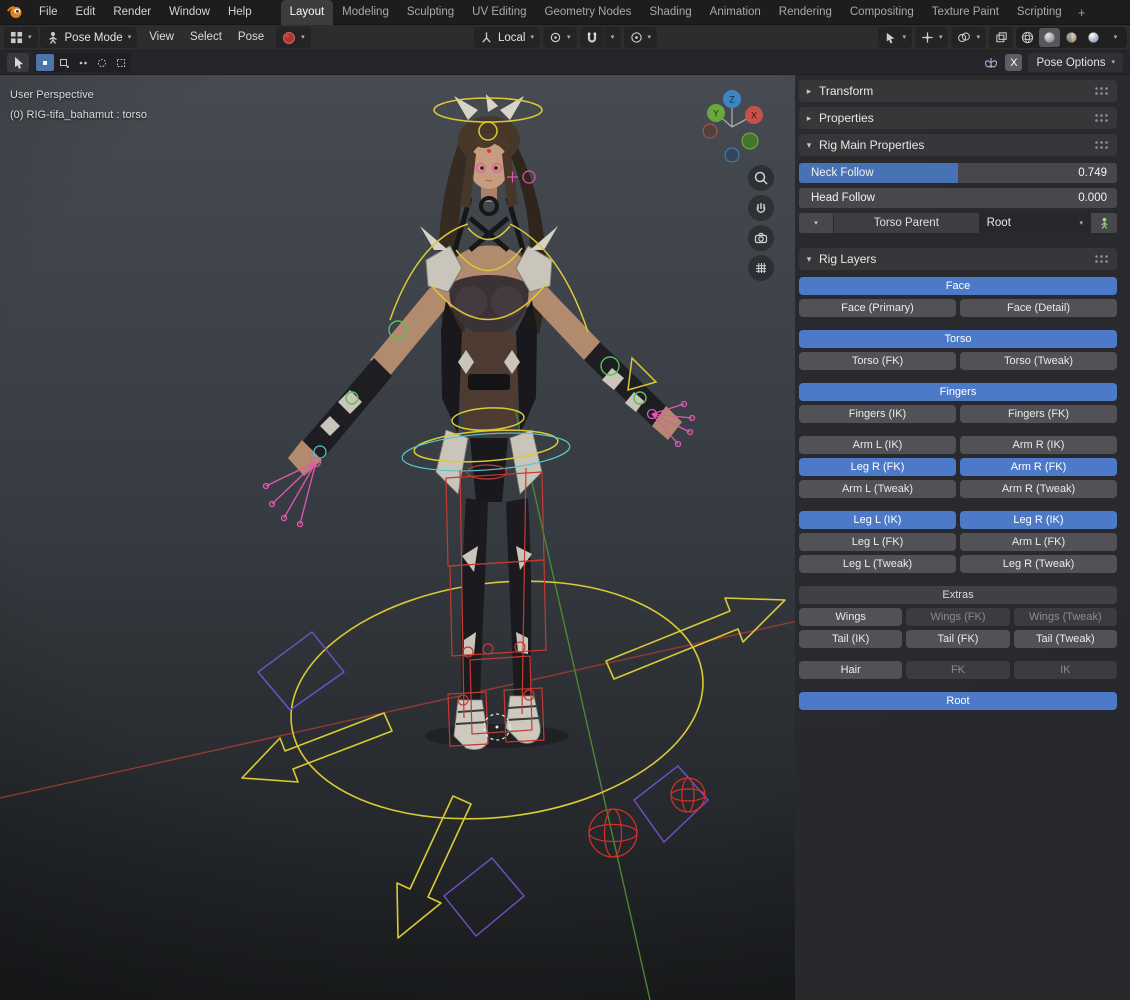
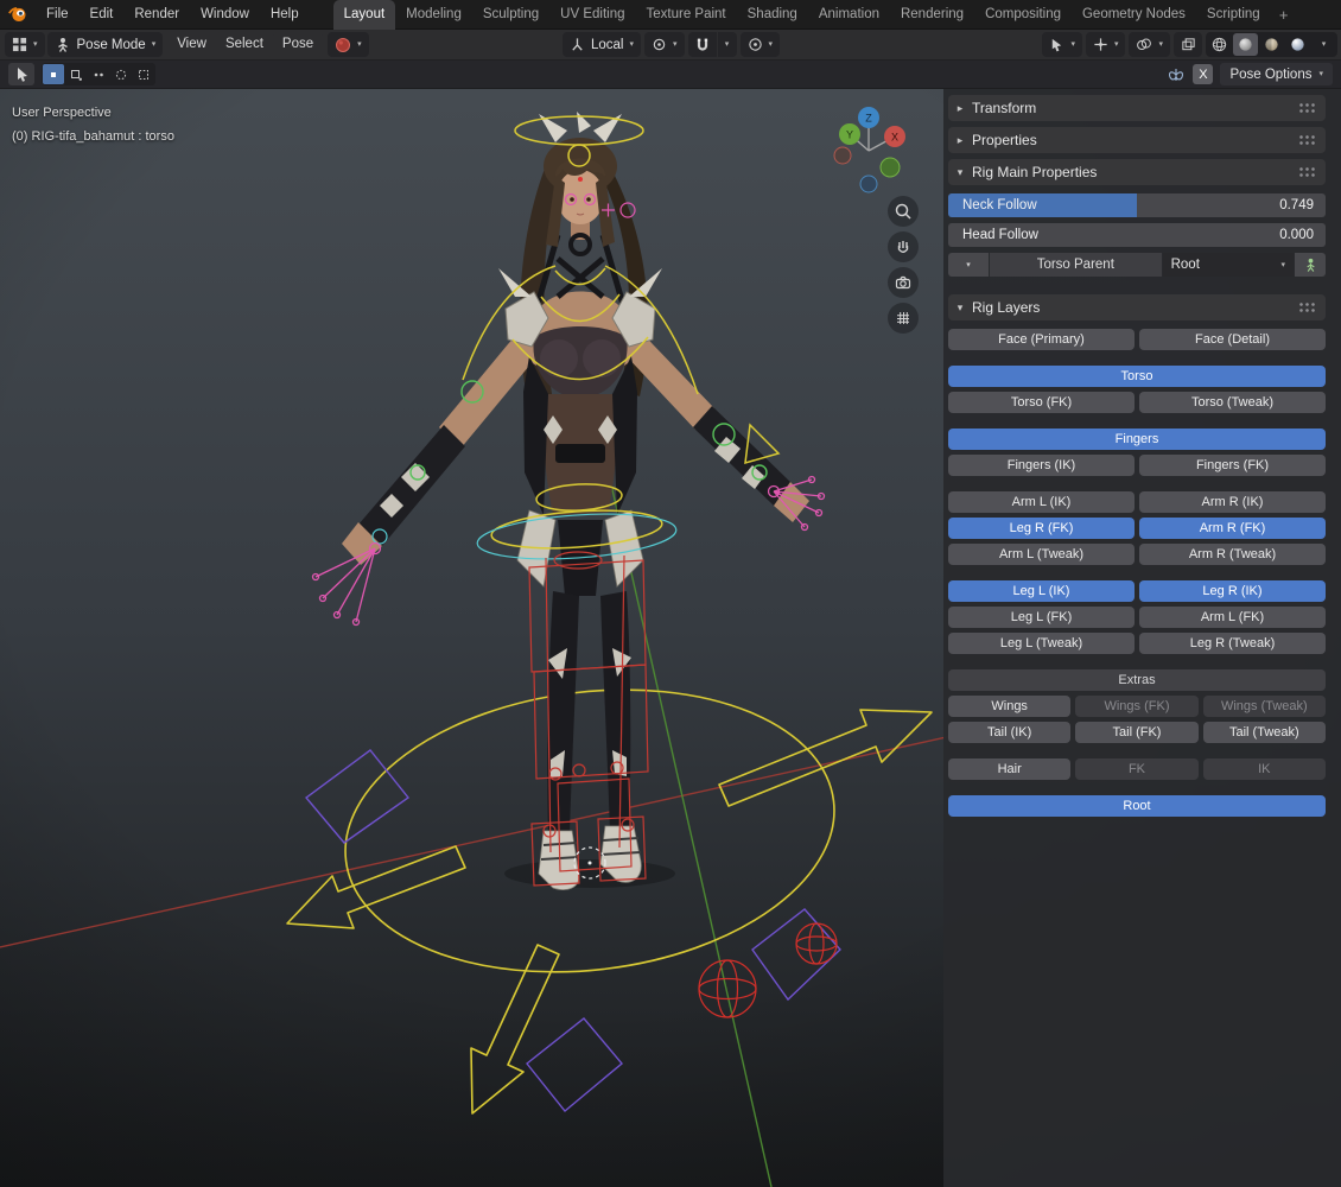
  File
  Edit
  Render
  Window
  Help
  Layout
  Modeling
  Sculpting
  UV Editing
- Geometry Nodes
+ Texture Paint
  Shading
  Animation
  Rendering
  Compositing
- Texture Paint
+ Geometry Nodes
  Scripting
  +
  Pose Mode
  View
  Select
  Pose
  Local
  X
  Pose Options
  User Perspective
  (0) RIG-tifa_bahamut : torso
  Z
  Y
  X
  ▸
  Transform
  ▸
  Properties
  ▾
  Rig Main Properties
  Neck Follow
  0.749
  Head Follow
  0.000
  Torso Parent
  Root
  ▾
  Rig Layers
- Face
  Face (Primary)
  Face (Detail)
  Torso
  Torso (FK)
  Torso (Tweak)
  Fingers
  Fingers (IK)
  Fingers (FK)
  Arm L (IK)
  Arm R (IK)
  Leg R (FK)
  Arm R (FK)
  Arm L (Tweak)
  Arm R (Tweak)
  Leg L (IK)
  Leg R (IK)
  Leg L (FK)
  Arm L (FK)
  Leg L (Tweak)
  Leg R (Tweak)
  Extras
  Wings
  Wings (FK)
  Wings (Tweak)
  Tail (IK)
  Tail (FK)
  Tail (Tweak)
  Hair
  FK
  IK
  Root
